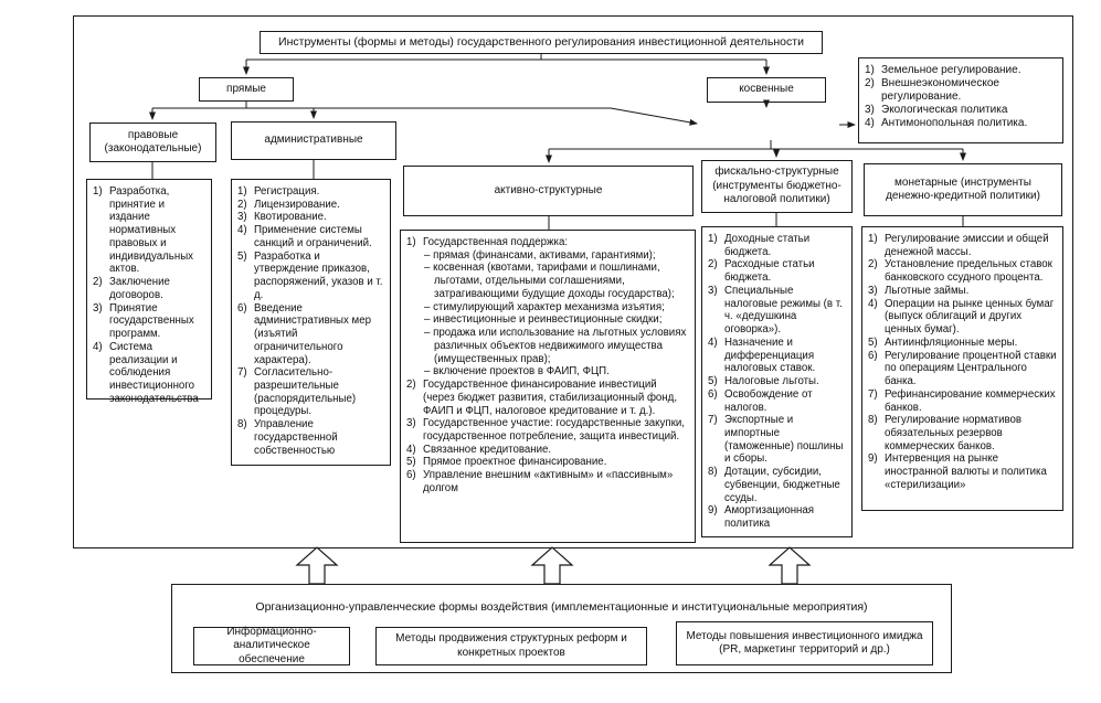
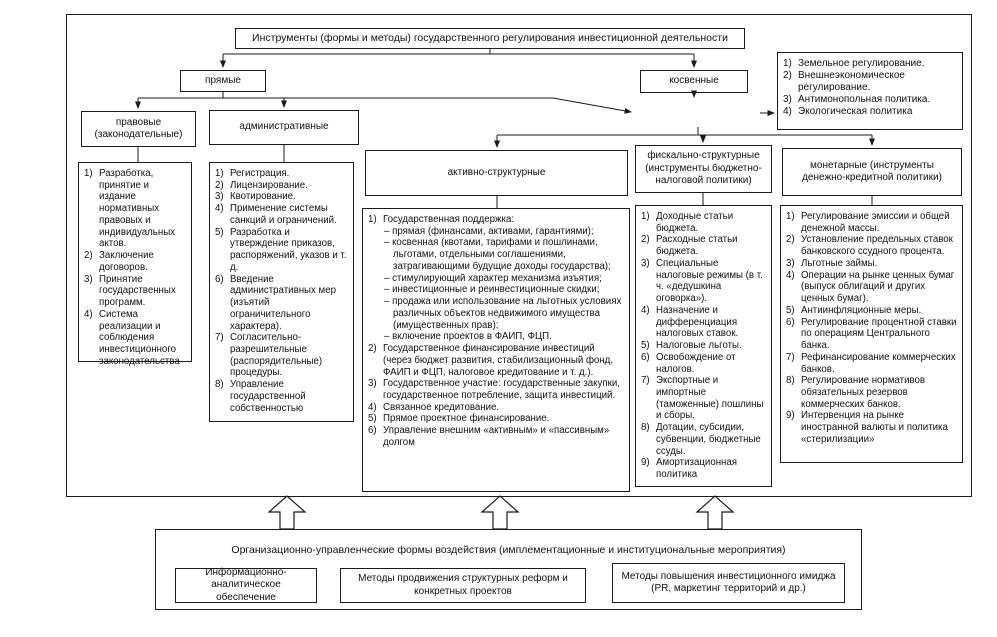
  Инструменты (формы и методы) государственного регулирования инвестиционной деятельности
  прямые
  косвенные
  1)
  Земельное регулирование.
  2)
  Внешнеэкономическое регулирование.
  3)
- Экологическая политика
+ Антимонопольная политика.
  4)
- Антимонопольная политика.
+ Экологическая политика
  правовые (законодательные)
  административные
  активно-структурные
  фискально-структурные (инструменты бюджетно-налоговой политики)
  монетарные (инструменты денежно-кредитной политики)
  1)
  Разработка, принятие и издание нормативных правовых и индивидуальных актов.
  2)
  Заключение договоров.
  3)
  Принятие государственных программ.
  4)
  Система реализации и соблюдения инвестиционного законодательства
  1)
  Регистрация.
  2)
  Лицензирование.
  3)
  Квотирование.
  4)
  Применение системы санкций и ограничений.
  5)
  Разработка и утверждение приказов, распоряжений, указов и т. д.
  6)
  Введение административных мер (изъятий ограничительного характера).
  7)
  Согласительно-разрешительные (распорядительные) процедуры.
  8)
  Управление государственной собственностью
  1)
  Государственная поддержка:
  – прямая (финансами, активами, гарантиями);
  – косвенная (квотами, тарифами и пошлинами, льготами, отдельными соглашениями, затрагивающими будущие доходы государства);
  – стимулирующий характер механизма изъятия;
  – инвестиционные и реинвестиционные скидки;
  – продажа или использование на льготных условиях различных объектов недвижимого имущества (имущественных прав);
  – включение проектов в ФАИП, ФЦП.
  2)
  Государственное финансирование инвестиций (через бюджет развития, стабилизационный фонд, ФАИП и ФЦП, налоговое кредитование и т. д.).
  3)
  Государственное участие: государственные закупки, государственное потребление, защита инвестиций.
  4)
  Связанное кредитование.
  5)
  Прямое проектное финансирование.
  6)
  Управление внешним «активным» и «пассивным» долгом
  1)
  Доходные статьи бюджета.
  2)
  Расходные статьи бюджета.
  3)
  Специальные налоговые режимы (в т. ч. «дедушкина оговорка»).
  4)
  Назначение и дифференциация налоговых ставок.
  5)
  Налоговые льготы.
  6)
  Освобождение от налогов.
  7)
  Экспортные и импортные (таможенные) пошлины и сборы.
  8)
  Дотации, субсидии, субвенции, бюджетные ссуды.
  9)
  Амортизационная политика
  1)
  Регулирование эмиссии и общей денежной массы.
  2)
  Установление предельных ставок банковского ссудного процента.
  3)
  Льготные займы.
  4)
  Операции на рынке ценных бумаг (выпуск облигаций и других ценных бумаг).
  5)
  Антиинфляционные меры.
  6)
  Регулирование процентной ставки по операциям Центрального банка.
  7)
  Рефинансирование коммерческих банков.
  8)
  Регулирование нормативов обязательных резервов коммерческих банков.
  9)
  Интервенция на рынке иностранной валюты и политика «стерилизации»
  Организационно-управленческие формы воздействия (имплементационные и институциональные мероприятия)
  Информационно-аналитическое обеспечение
  Методы продвижения структурных реформ и конкретных проектов
  Методы повышения инвестиционного имиджа (PR, маркетинг территорий и др.)
